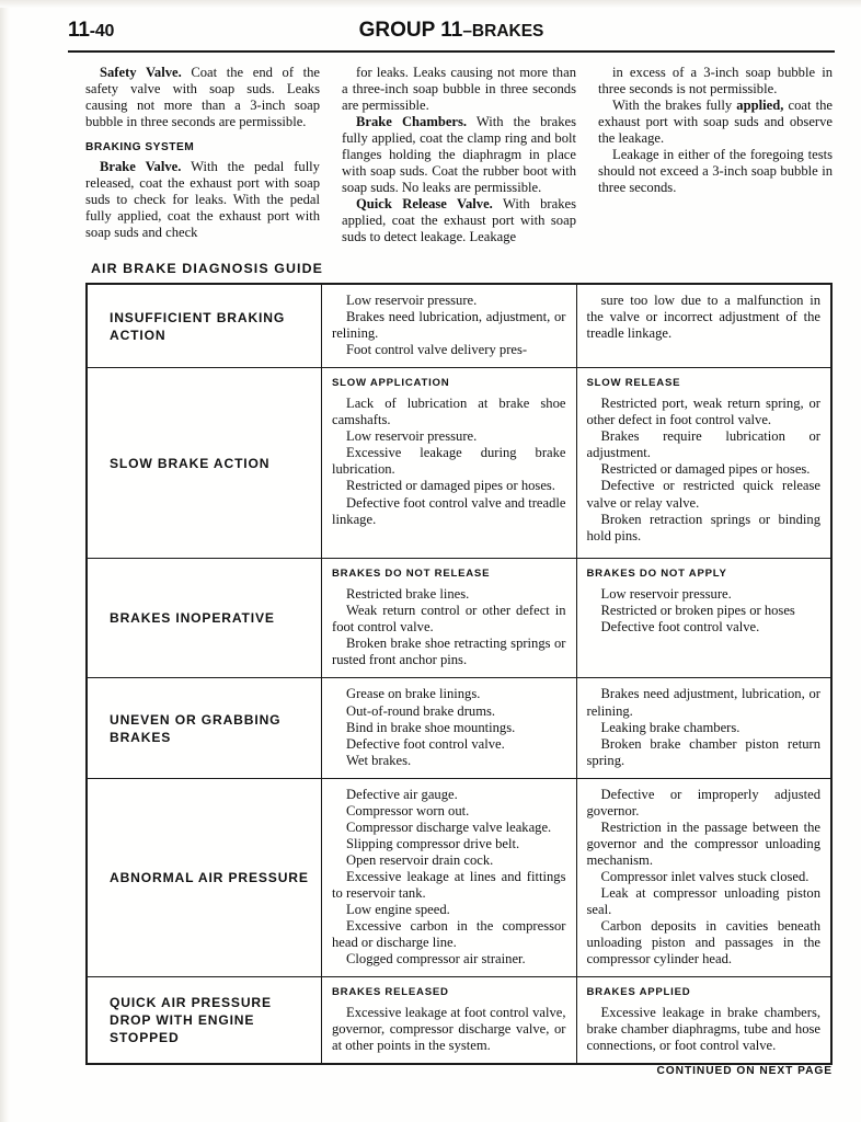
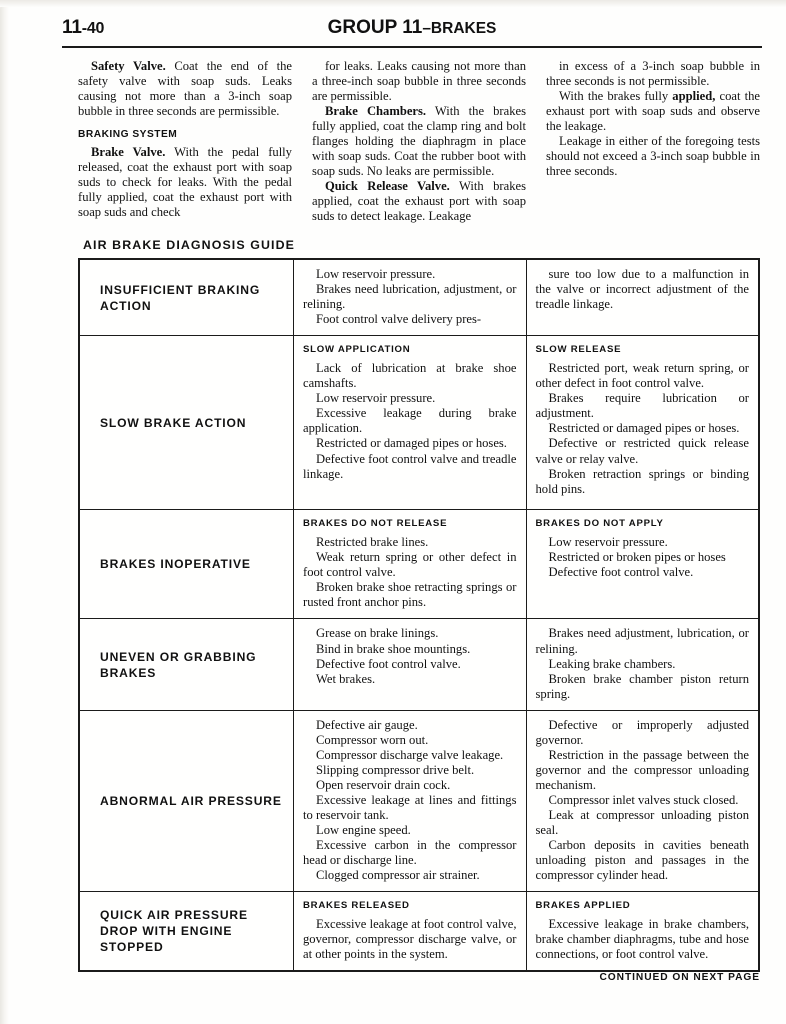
  11-40
  GROUP 11–BRAKES
  Safety Valve. Coat the end of the safety valve with soap suds. Leaks causing not more than a 3-inch soap bubble in three seconds are permissible.
  BRAKING SYSTEM
  Brake Valve. With the pedal fully released, coat the exhaust port with soap suds to check for leaks. With the pedal fully applied, coat the exhaust port with soap suds and check
  for leaks. Leaks causing not more than a three-inch soap bubble in three seconds are permissible.
  Brake Chambers. With the brakes fully applied, coat the clamp ring and bolt flanges holding the diaphragm in place with soap suds. Coat the rubber boot with soap suds. No leaks are permissible.
  Quick Release Valve. With brakes applied, coat the exhaust port with soap suds to detect leakage. Leakage
  in excess of a 3-inch soap bubble in three seconds is not permissible.
  With the brakes fully applied, coat the exhaust port with soap suds and observe the leakage.
  Leakage in either of the foregoing tests should not exceed a 3-inch soap bubble in three seconds.
  AIR BRAKE DIAGNOSIS GUIDE
  INSUFFICIENT BRAKING ACTION
  Low reservoir pressure.
  Brakes need lubrication, adjustment, or relining.
  Foot control valve delivery pres-
  sure too low due to a malfunction in the valve or incorrect adjustment of the treadle linkage.
  SLOW BRAKE ACTION
  SLOW APPLICATION
  Lack of lubrication at brake shoe camshafts.
  Low reservoir pressure.
- Excessive leakage during brake lubrication.
+ Excessive leakage during brake application.
  Restricted or damaged pipes or hoses.
  Defective foot control valve and treadle linkage.
  SLOW RELEASE
  Restricted port, weak return spring, or other defect in foot control valve.
  Brakes require lubrication or adjustment.
  Restricted or damaged pipes or hoses.
  Defective or restricted quick release valve or relay valve.
  Broken retraction springs or binding hold pins.
  BRAKES INOPERATIVE
  BRAKES DO NOT RELEASE
  Restricted brake lines.
- Weak return control or other defect in foot control valve.
+ Weak return spring or other defect in foot control valve.
  Broken brake shoe retracting springs or rusted front anchor pins.
  BRAKES DO NOT APPLY
  Low reservoir pressure.
  Restricted or broken pipes or hoses
  Defective foot control valve.
  UNEVEN OR GRABBING BRAKES
  Grease on brake linings.
- Out-of-round brake drums.
  Bind in brake shoe mountings.
  Defective foot control valve.
  Wet brakes.
  Brakes need adjustment, lubrication, or relining.
  Leaking brake chambers.
  Broken brake chamber piston return spring.
  ABNORMAL AIR PRESSURE
  Defective air gauge.
  Compressor worn out.
  Compressor discharge valve leakage.
  Slipping compressor drive belt.
  Open reservoir drain cock.
  Excessive leakage at lines and fittings to reservoir tank.
  Low engine speed.
  Excessive carbon in the compressor head or discharge line.
  Clogged compressor air strainer.
  Defective or improperly adjusted governor.
  Restriction in the passage between the governor and the compressor unloading mechanism.
  Compressor inlet valves stuck closed.
  Leak at compressor unloading piston seal.
  Carbon deposits in cavities beneath unloading piston and passages in the compressor cylinder head.
  QUICK AIR PRESSURE DROP WITH ENGINE STOPPED
  BRAKES RELEASED
  Excessive leakage at foot control valve, governor, compressor discharge valve, or at other points in the system.
  BRAKES APPLIED
  Excessive leakage in brake chambers, brake chamber diaphragms, tube and hose connections, or foot control valve.
  CONTINUED ON NEXT PAGE
